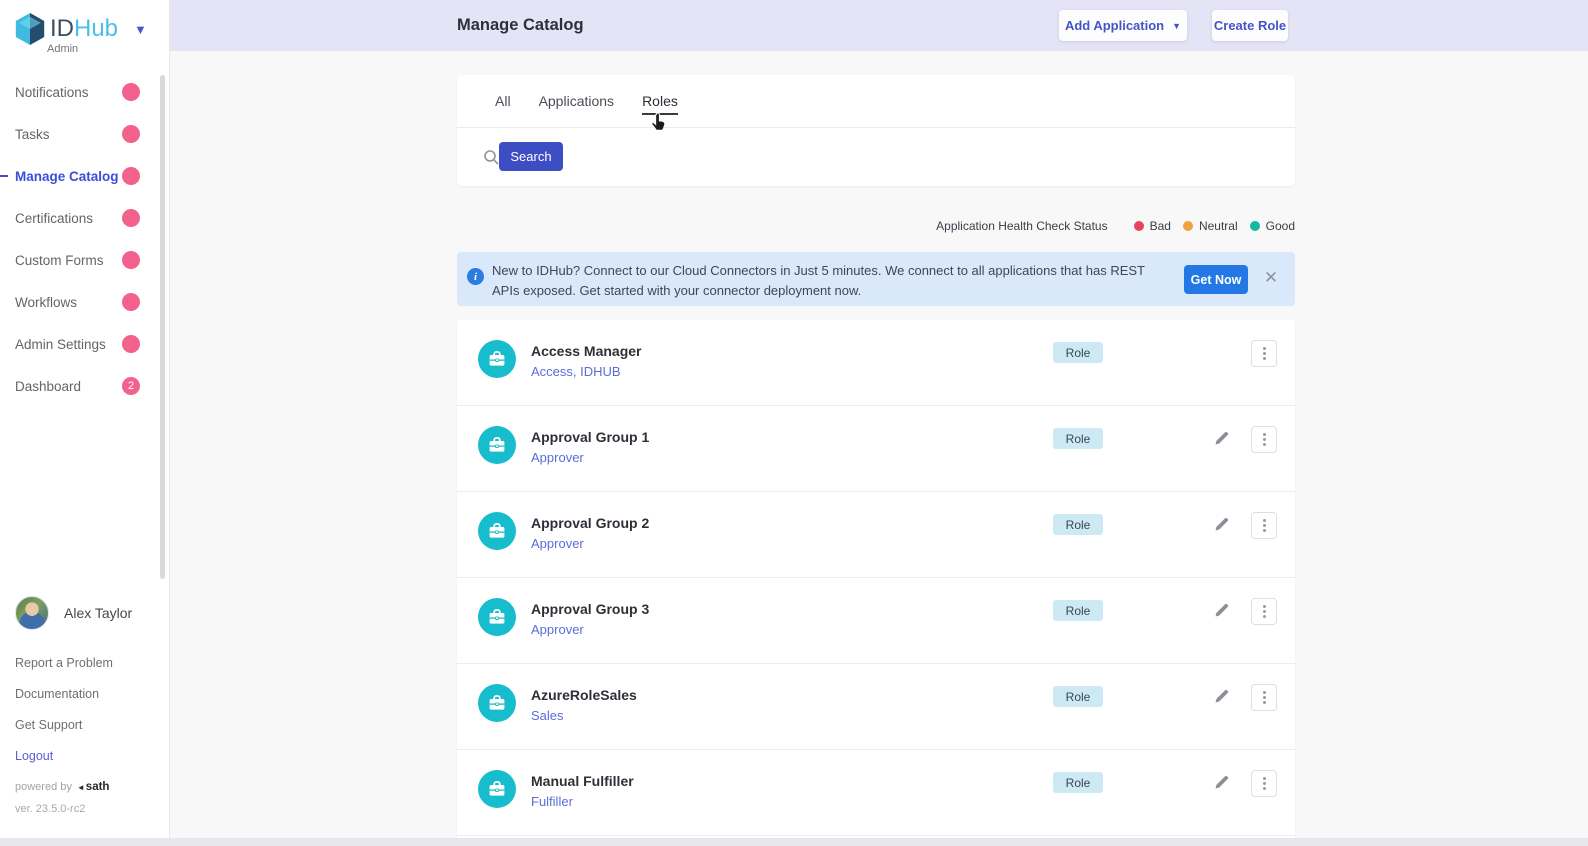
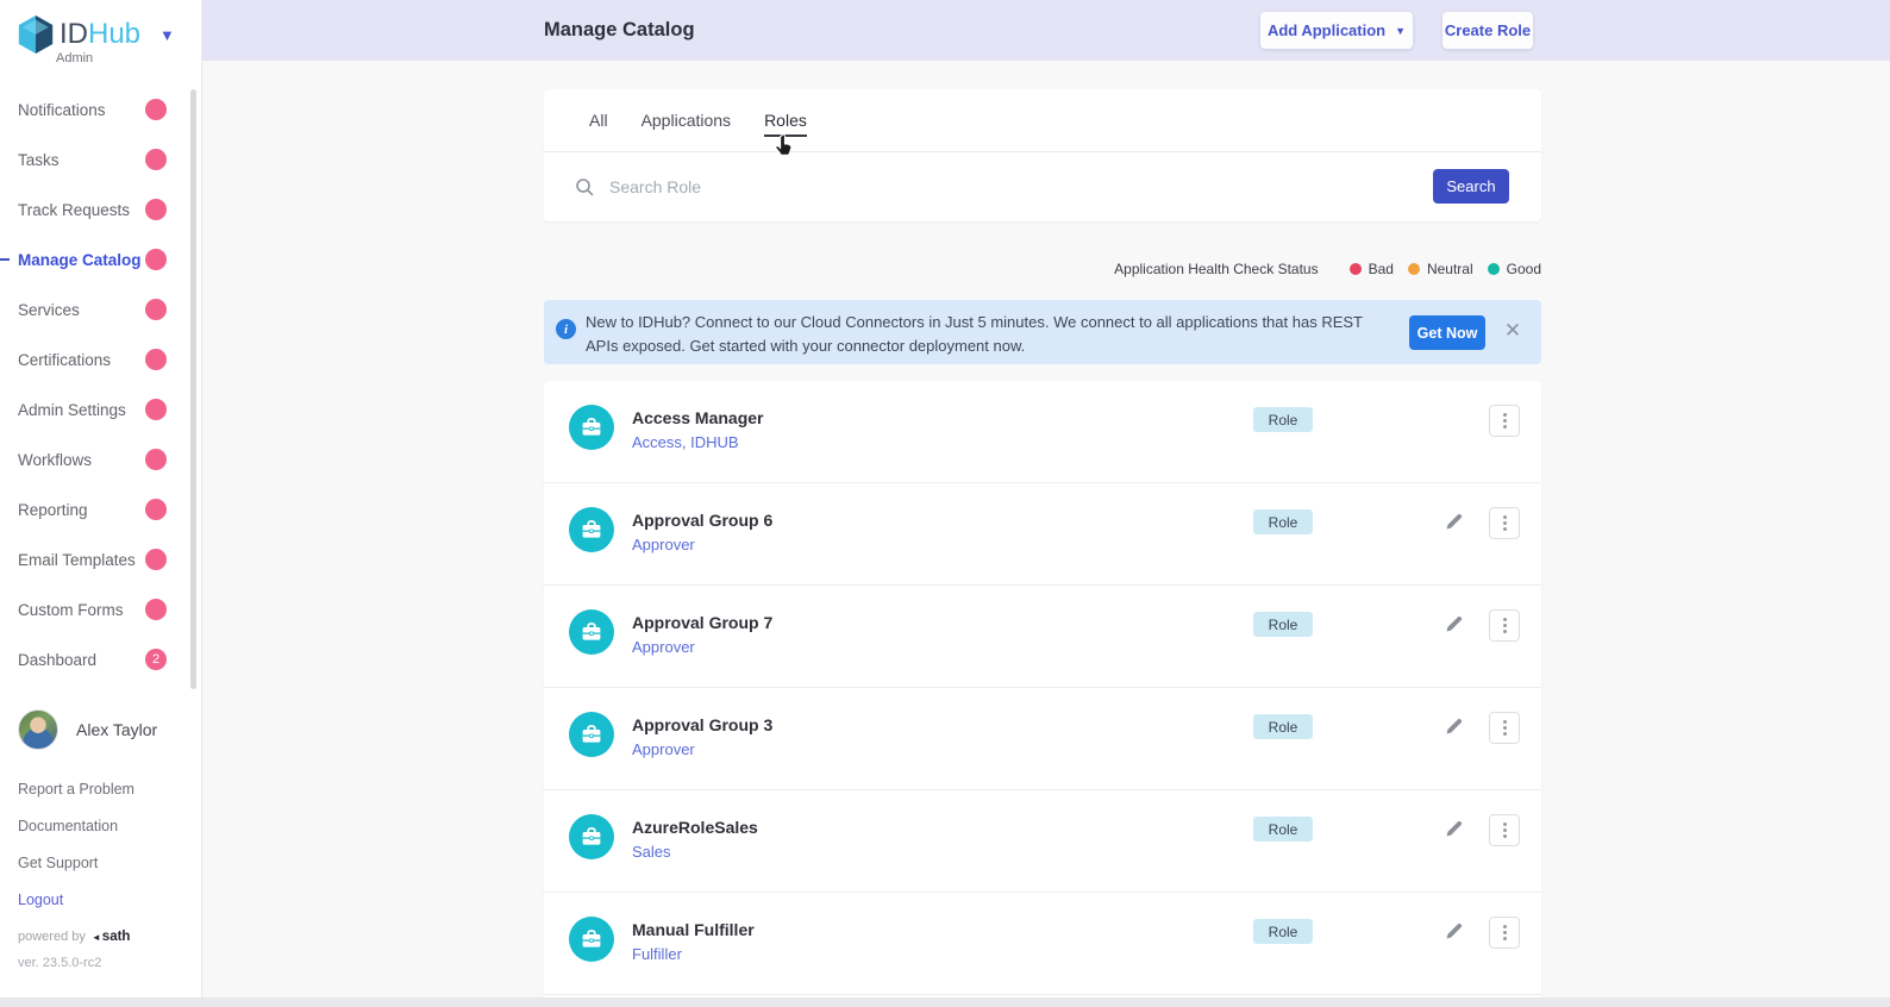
  IDHub
  ▼
  Admin
  Notifications
  Tasks
+ Track Requests
  Manage Catalog
+ Services
  Certifications
- Custom Forms
+ Admin Settings
  Workflows
+ Reporting
+ Email Templates
- Admin Settings
+ Custom Forms
  Dashboard
  2
  Alex Taylor
  Report a Problem
  Documentation
  Get Support
  Logout
  powered by
  sath
  ver. 23.5.0-rc2
  Manage Catalog
  Add Application
  ▼
  Create Role
  All
  Applications
  Roles
+ Search Role
  Search
  Application Health Check Status
  Bad
  Neutral
  Good
  i
  New to IDHub? Connect to our Cloud Connectors in Just 5 minutes. We connect to all applications that has REST APIs exposed. Get started with your connector deployment now.
  Get Now
  ✕
  Access Manager
  Access, IDHUB
  Role
- Approval Group 1
+ Approval Group 6
  Approver
  Role
- Approval Group 2
+ Approval Group 7
  Approver
  Role
  Approval Group 3
  Approver
  Role
  AzureRoleSales
  Sales
  Role
  Manual Fulfiller
  Fulfiller
  Role
